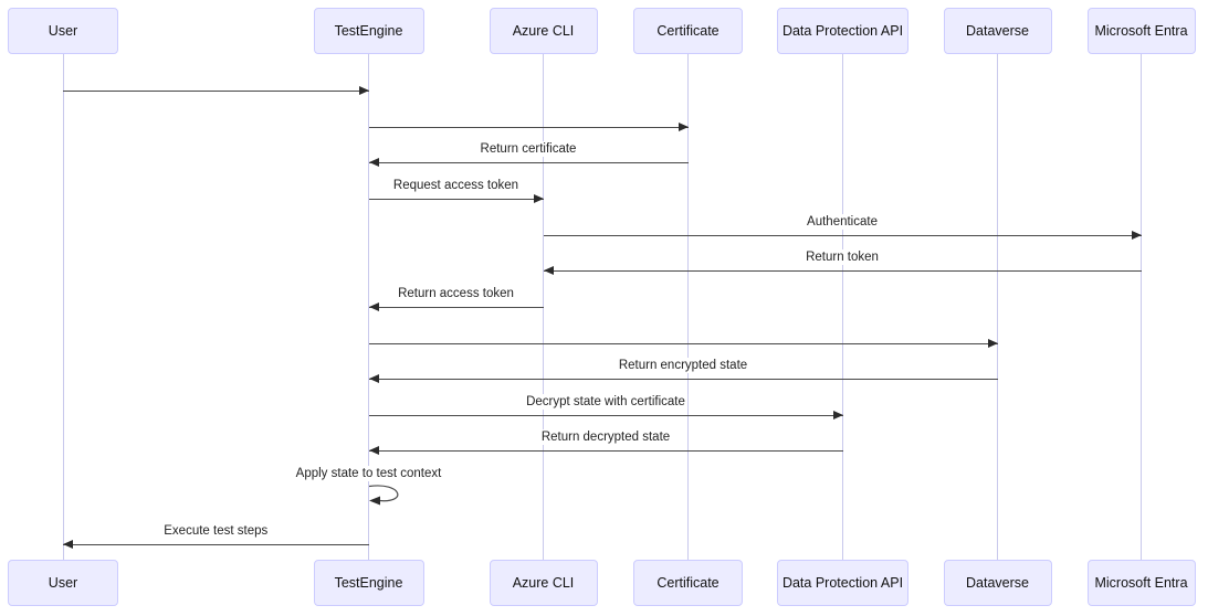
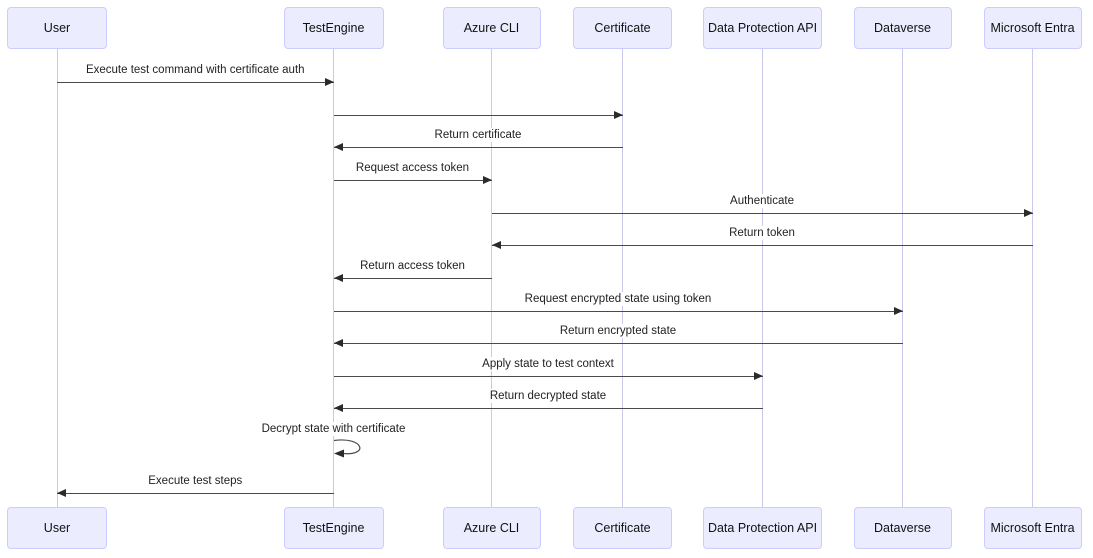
  User
  User
  TestEngine
  TestEngine
  Azure CLI
  Azure CLI
  Certificate
  Certificate
  Data Protection API
  Data Protection API
  Dataverse
  Dataverse
  Microsoft Entra
  Microsoft Entra
+ Execute test command with certificate auth
  Return certificate
  Request access token
  Authenticate
  Return token
  Return access token
+ Request encrypted state using token
  Return encrypted state
- Decrypt state with certificate
+ Apply state to test context
  Return decrypted state
- Apply state to test context
+ Decrypt state with certificate
  Execute test steps
